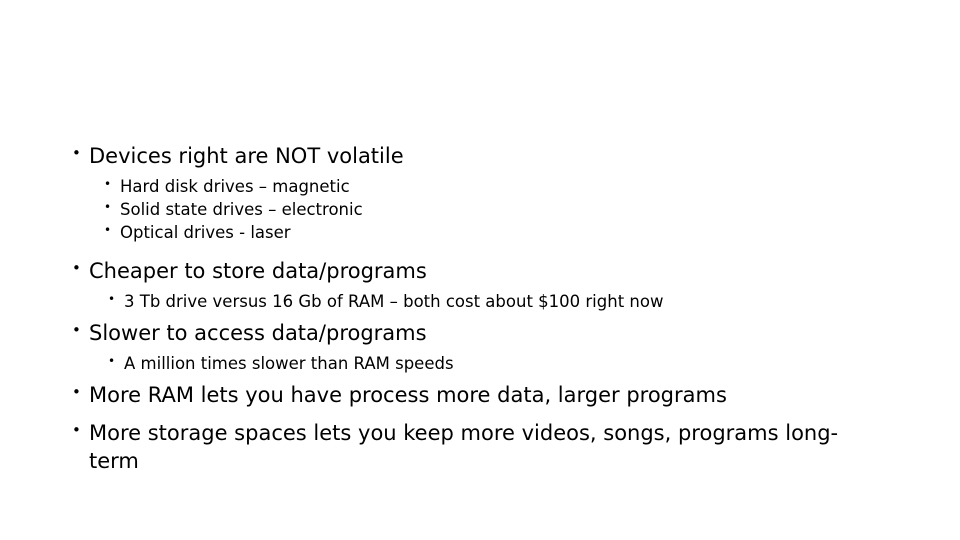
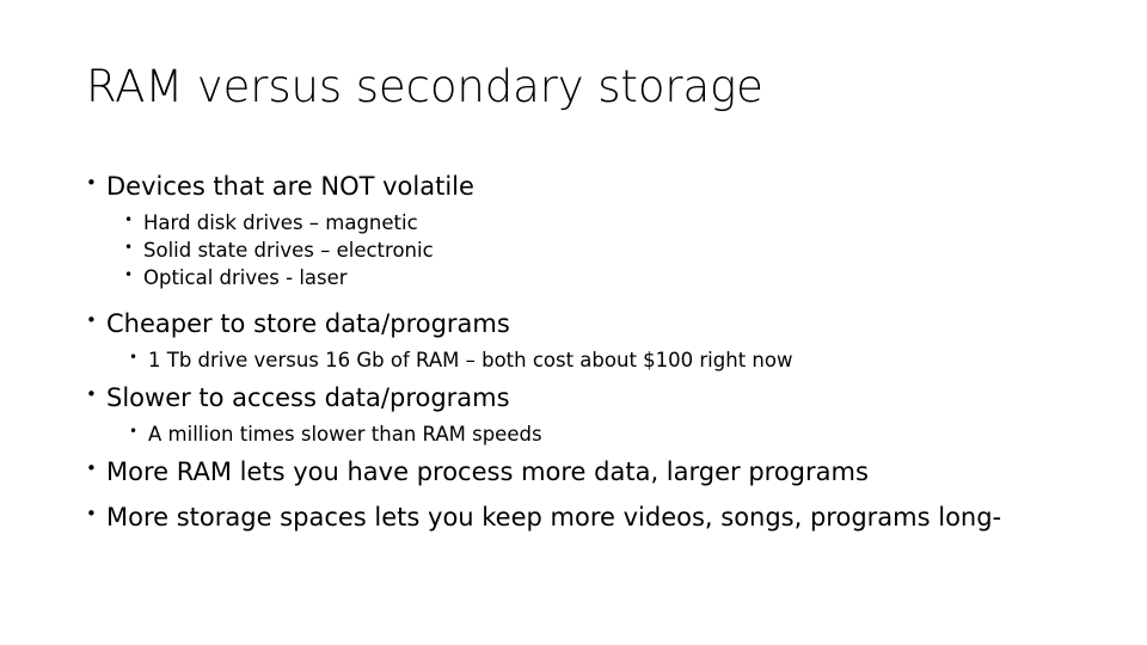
+ RAM versus secondary storage
  •
- Devices right are NOT volatile
+ Devices that are NOT volatile
  •
  Hard disk drives – magnetic
  •
  Solid state drives – electronic
  •
  Optical drives - laser
  •
  Cheaper to store data/programs
  •
- 3 Tb drive versus 16 Gb of RAM – both cost about $100 right now
+ 1 Tb drive versus 16 Gb of RAM – both cost about $100 right now
  •
  Slower to access data/programs
  •
  A million times slower than RAM speeds
  •
  More RAM lets you have process more data, larger programs
  •
  More storage spaces lets you keep more videos, songs, programs long-
- term
